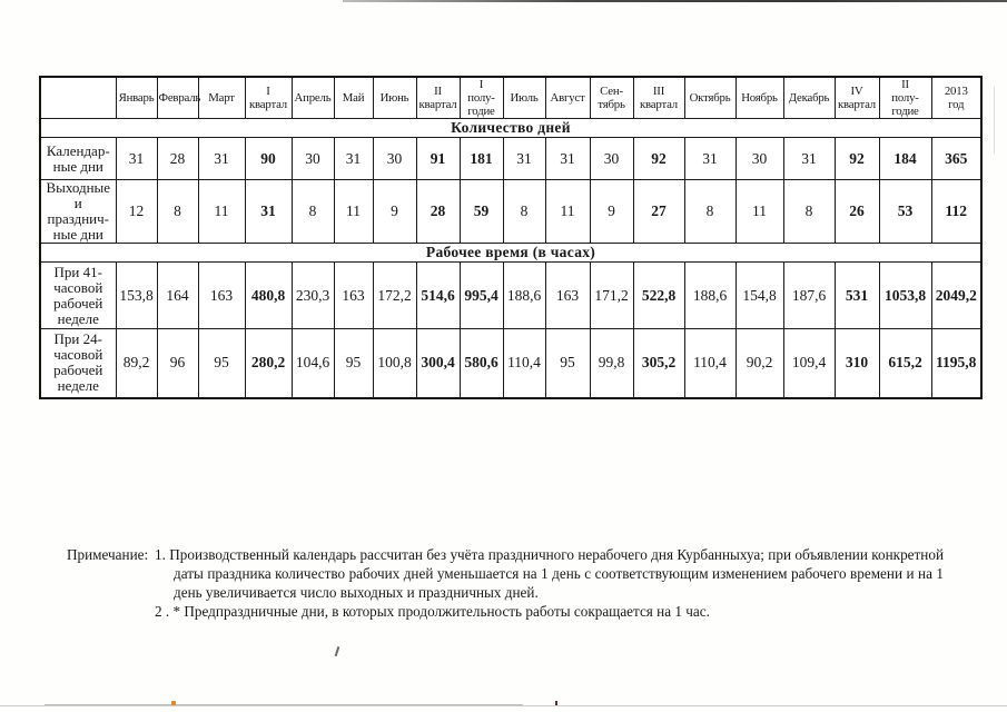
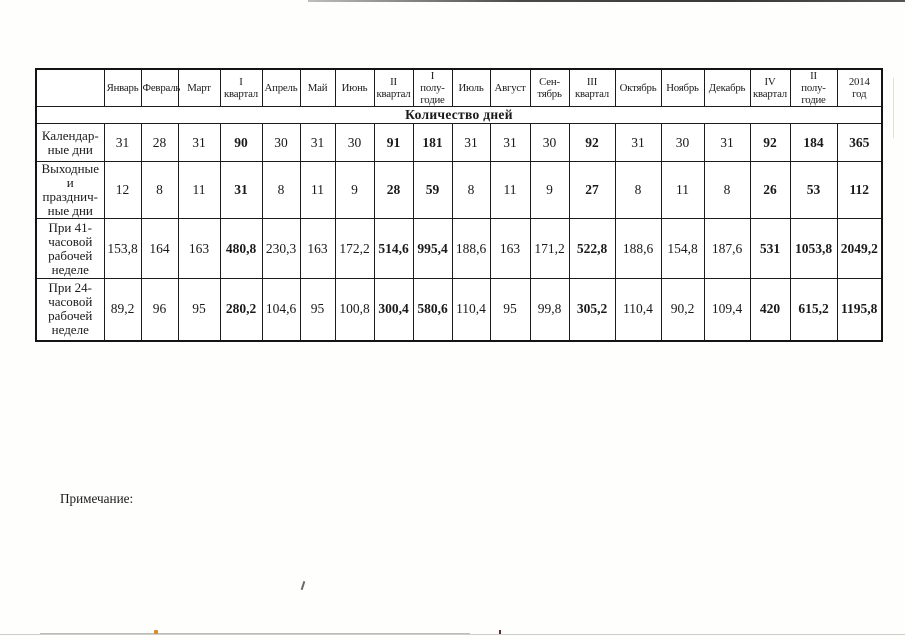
- 	Январь	Февраль	Март	I квартал	Апрель	Май	Июнь	II квартал	I полу- годие	Июль	Август	Сен- тябрь	III квартал	Октябрь	Ноябрь	Декабрь	IV квартал	II полу- годие	2013 год
+ 	Январь	Февраль	Март	I квартал	Апрель	Май	Июнь	II квартал	I полу- годие	Июль	Август	Сен- тябрь	III квартал	Октябрь	Ноябрь	Декабрь	IV квартал	II полу- годие	2014 год
  Количество дней
  Календар- ные дни	31	28	31	90	30	31	30	91	181	31	31	30	92	31	30	31	92	184	365
  Выходные и празднич- ные дни	12	8	11	31	8	11	9	28	59	8	11	9	27	8	11	8	26	53	112
- Рабочее время (в часах)
  При 41- часовой рабочей неделе	153,8	164	163	480,8	230,3	163	172,2	514,6	995,4	188,6	163	171,2	522,8	188,6	154,8	187,6	531	1053,8	2049,2
- При 24- часовой рабочей неделе	89,2	96	95	280,2	104,6	95	100,8	300,4	580,6	110,4	95	99,8	305,2	110,4	90,2	109,4	310	615,2	1195,8
+ При 24- часовой рабочей неделе	89,2	96	95	280,2	104,6	95	100,8	300,4	580,6	110,4	95	99,8	305,2	110,4	90,2	109,4	420	615,2	1195,8
  Примечание:
- 1. Производственный календарь рассчитан без учёта праздничного нерабочего дня Курбанныхуа; при объявлении конкретной даты праздника количество рабочих дней уменьшается на 1 день с соответствующим изменением рабочего времени и на 1 день увеличивается число выходных и праздничных дней.
- 2 . * Предпраздничные дни, в которых продолжительность работы сокращается на 1 час.
